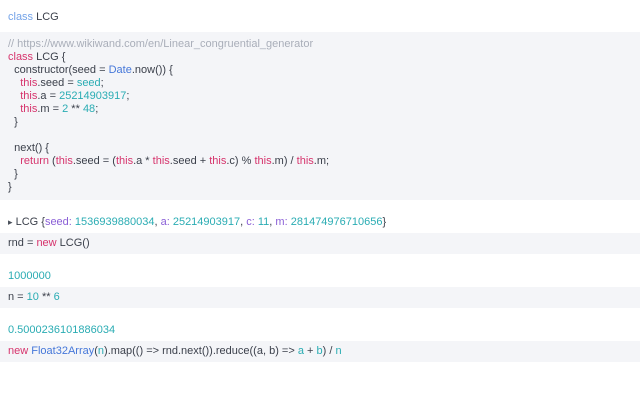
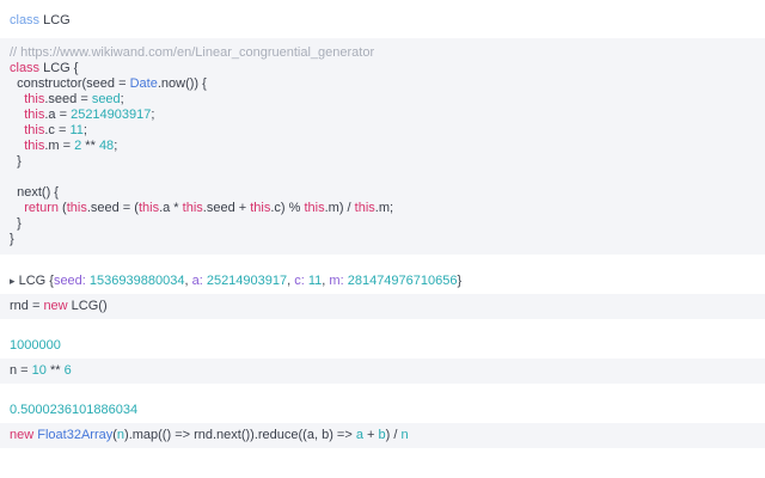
  class LCG
  // https://www.wikiwand.com/en/Linear_congruential_generator
  class LCG {
  constructor(seed = Date.now()) {
  this.seed = seed;
  this.a = 25214903917;
+ this.c = 11;
  this.m = 2 ** 48;
  }
  next() {
  return (this.seed = (this.a * this.seed + this.c) % this.m) / this.m;
  }
  }
  ▸ LCG {seed: 1536939880034, a: 25214903917, c: 11, m: 281474976710656}
  rnd = new LCG()
  1000000
  n = 10 ** 6
  0.5000236101886034
  new Float32Array(n).map(() => rnd.next()).reduce((a, b) => a + b) / n
